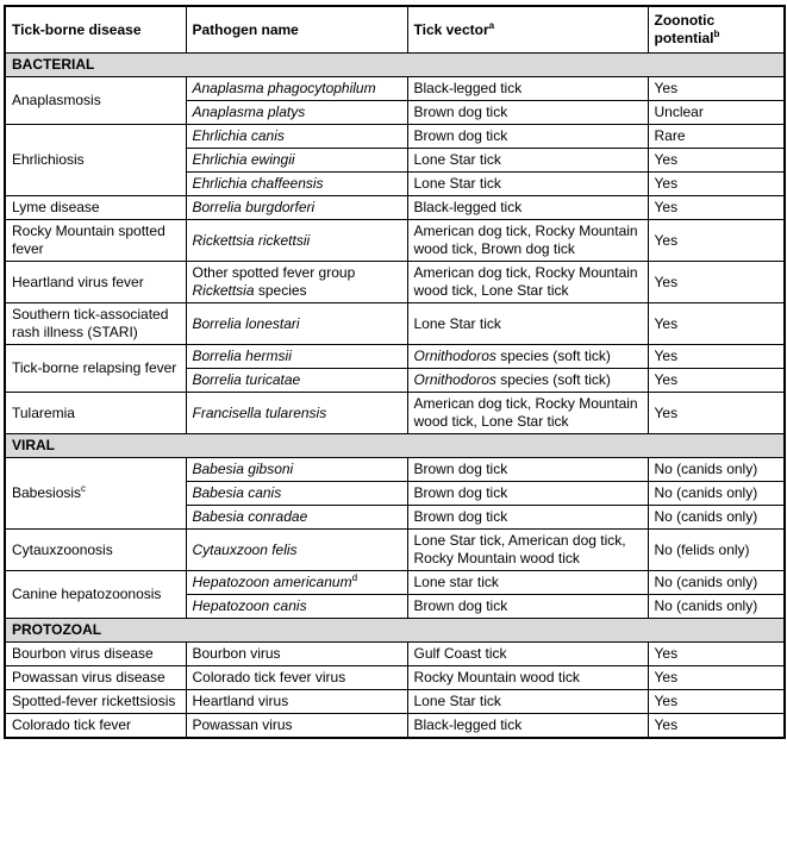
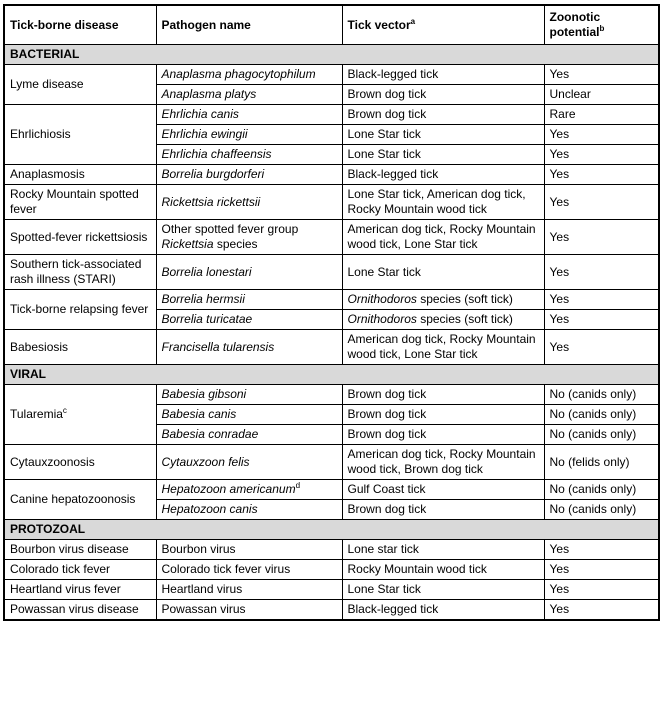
  Tick-borne disease	Pathogen name	Tick vectora	Zoonotic potentialb
  BACTERIAL
- Anaplasmosis	Anaplasma phagocytophilum	Black-legged tick	Yes
+ Lyme disease	Anaplasma phagocytophilum	Black-legged tick	Yes
  Anaplasma platys	Brown dog tick	Unclear
  Ehrlichiosis	Ehrlichia canis	Brown dog tick	Rare
  Ehrlichia ewingii	Lone Star tick	Yes
  Ehrlichia chaffeensis	Lone Star tick	Yes
- Lyme disease	Borrelia burgdorferi	Black-legged tick	Yes
+ Anaplasmosis	Borrelia burgdorferi	Black-legged tick	Yes
- Rocky Mountain spotted fever	Rickettsia rickettsii	American dog tick, Rocky Mountain wood tick, Brown dog tick	Yes
+ Rocky Mountain spotted fever	Rickettsia rickettsii	Lone Star tick, American dog tick, Rocky Mountain wood tick	Yes
- Heartland virus fever	Other spotted fever group Rickettsia species	American dog tick, Rocky Mountain wood tick, Lone Star tick	Yes
+ Spotted-fever rickettsiosis	Other spotted fever group Rickettsia species	American dog tick, Rocky Mountain wood tick, Lone Star tick	Yes
  Southern tick-associated rash illness (STARI)	Borrelia lonestari	Lone Star tick	Yes
  Tick-borne relapsing fever	Borrelia hermsii	Ornithodoros species (soft tick)	Yes
  Borrelia turicatae	Ornithodoros species (soft tick)	Yes
- Tularemia	Francisella tularensis	American dog tick, Rocky Mountain wood tick, Lone Star tick	Yes
+ Babesiosis	Francisella tularensis	American dog tick, Rocky Mountain wood tick, Lone Star tick	Yes
  VIRAL
- Babesiosisc	Babesia gibsoni	Brown dog tick	No (canids only)
+ Tularemiac	Babesia gibsoni	Brown dog tick	No (canids only)
  Babesia canis	Brown dog tick	No (canids only)
  Babesia conradae	Brown dog tick	No (canids only)
- Cytauxzoonosis	Cytauxzoon felis	Lone Star tick, American dog tick, Rocky Mountain wood tick	No (felids only)
+ Cytauxzoonosis	Cytauxzoon felis	American dog tick, Rocky Mountain wood tick, Brown dog tick	No (felids only)
- Canine hepatozoonosis	Hepatozoon americanumd	Lone star tick	No (canids only)
+ Canine hepatozoonosis	Hepatozoon americanumd	Gulf Coast tick	No (canids only)
  Hepatozoon canis	Brown dog tick	No (canids only)
  PROTOZOAL
- Bourbon virus disease	Bourbon virus	Gulf Coast tick	Yes
+ Bourbon virus disease	Bourbon virus	Lone star tick	Yes
- Powassan virus disease	Colorado tick fever virus	Rocky Mountain wood tick	Yes
+ Colorado tick fever	Colorado tick fever virus	Rocky Mountain wood tick	Yes
- Spotted-fever rickettsiosis	Heartland virus	Lone Star tick	Yes
+ Heartland virus fever	Heartland virus	Lone Star tick	Yes
- Colorado tick fever	Powassan virus	Black-legged tick	Yes
+ Powassan virus disease	Powassan virus	Black-legged tick	Yes
